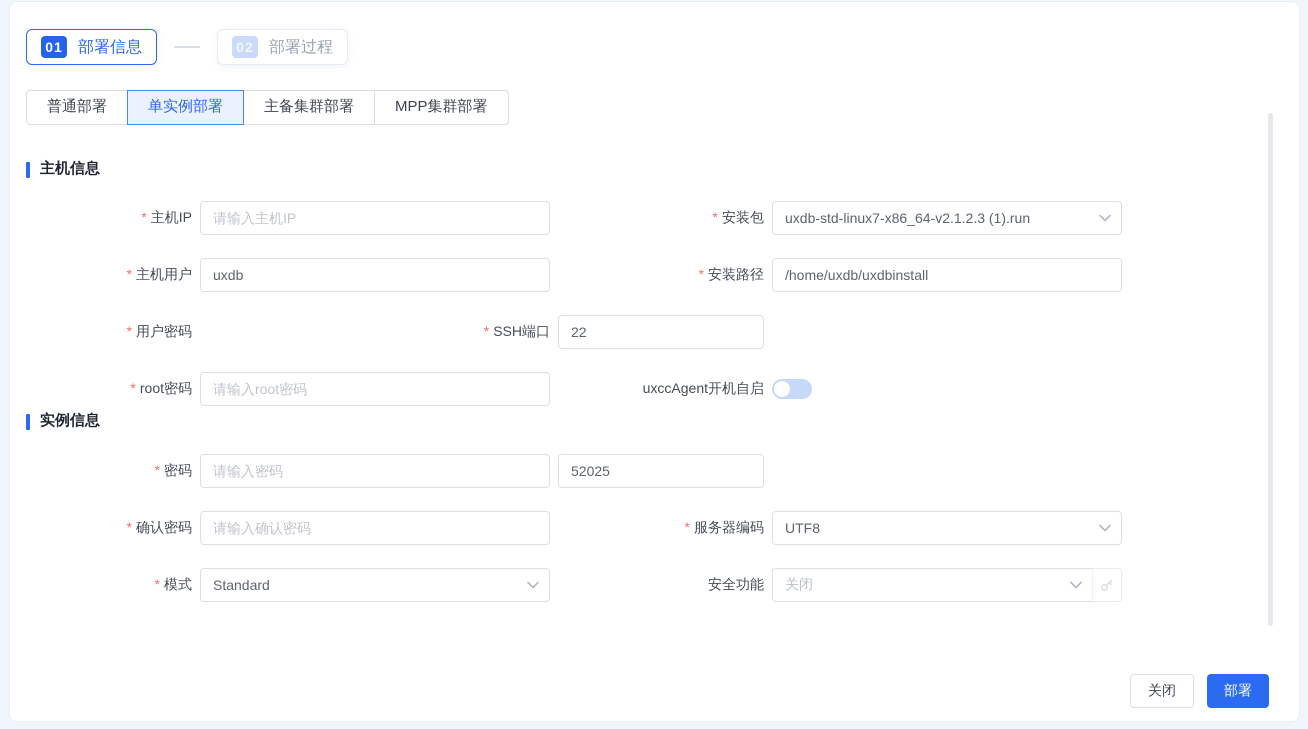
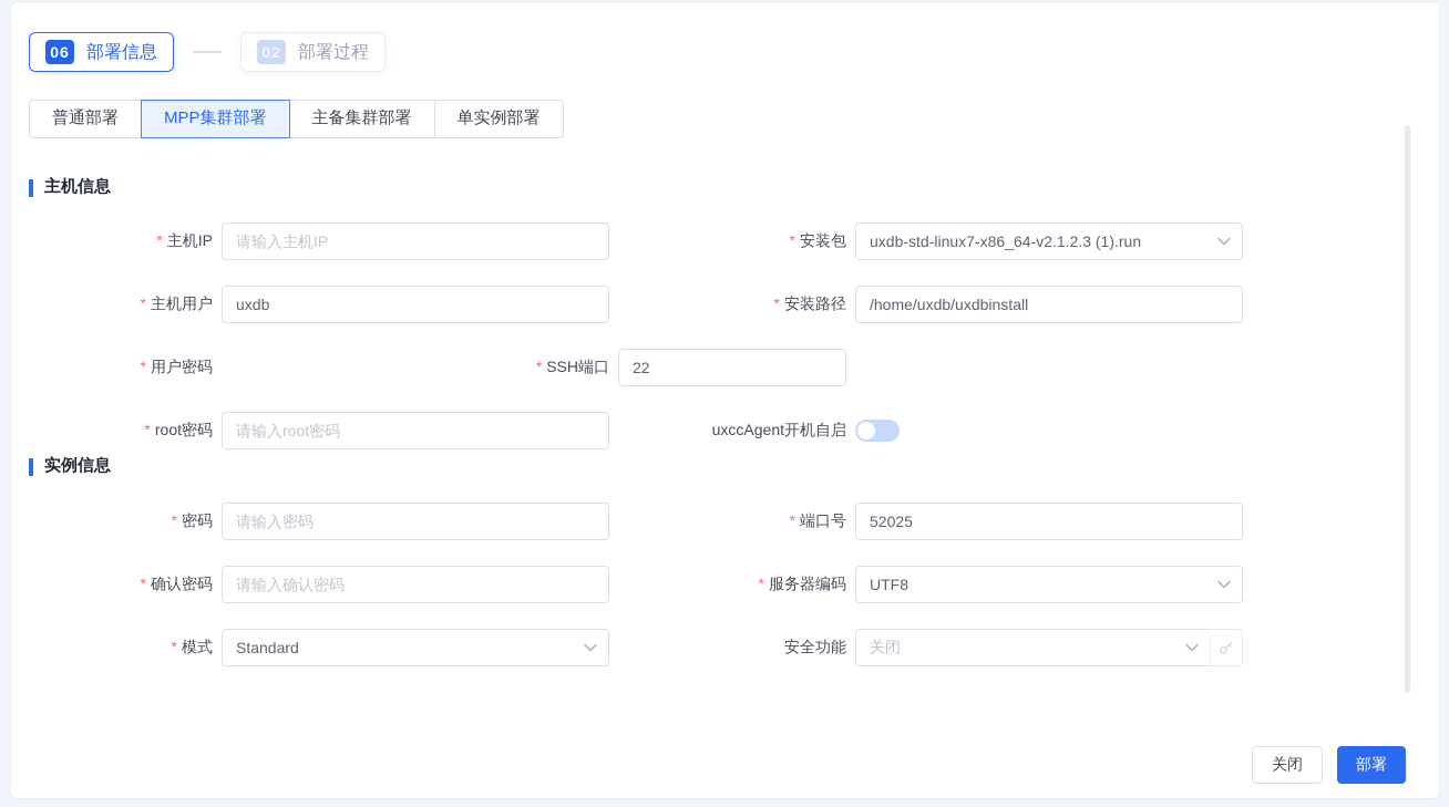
- 01
+ 06
  部署信息
  02
  部署过程
  普通部署
- 单实例部署
+ MPP集群部署
  主备集群部署
- MPP集群部署
+ 单实例部署
  主机信息
  * 主机IP
  请输入主机IP
  * 安装包
  uxdb-std-linux7-x86_64-v2.1.2.3 (1).run
  * 主机用户
  uxdb
  * 安装路径
  /home/uxdb/uxdbinstall
  * 用户密码
  * SSH端口
  22
  * root密码
  请输入root密码
  uxccAgent开机自启
  实例信息
  * 密码
  请输入密码
+ * 端口号
  52025
  * 确认密码
  请输入确认密码
  * 服务器编码
  UTF8
  * 模式
  Standard
  安全功能
  关闭
  关闭
  部署
